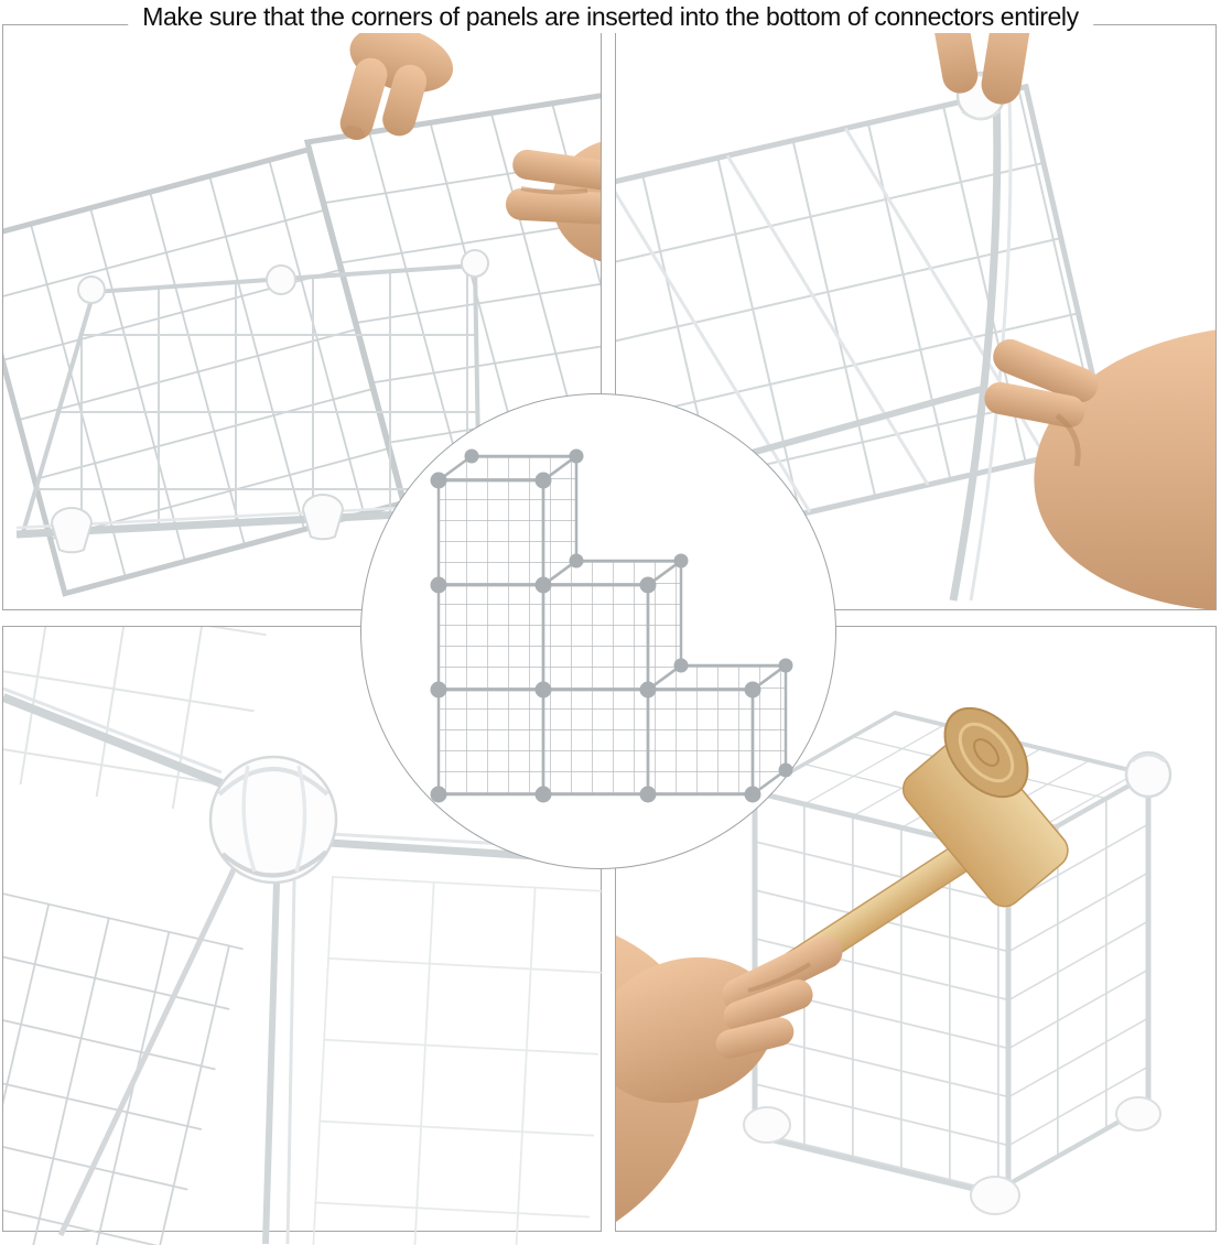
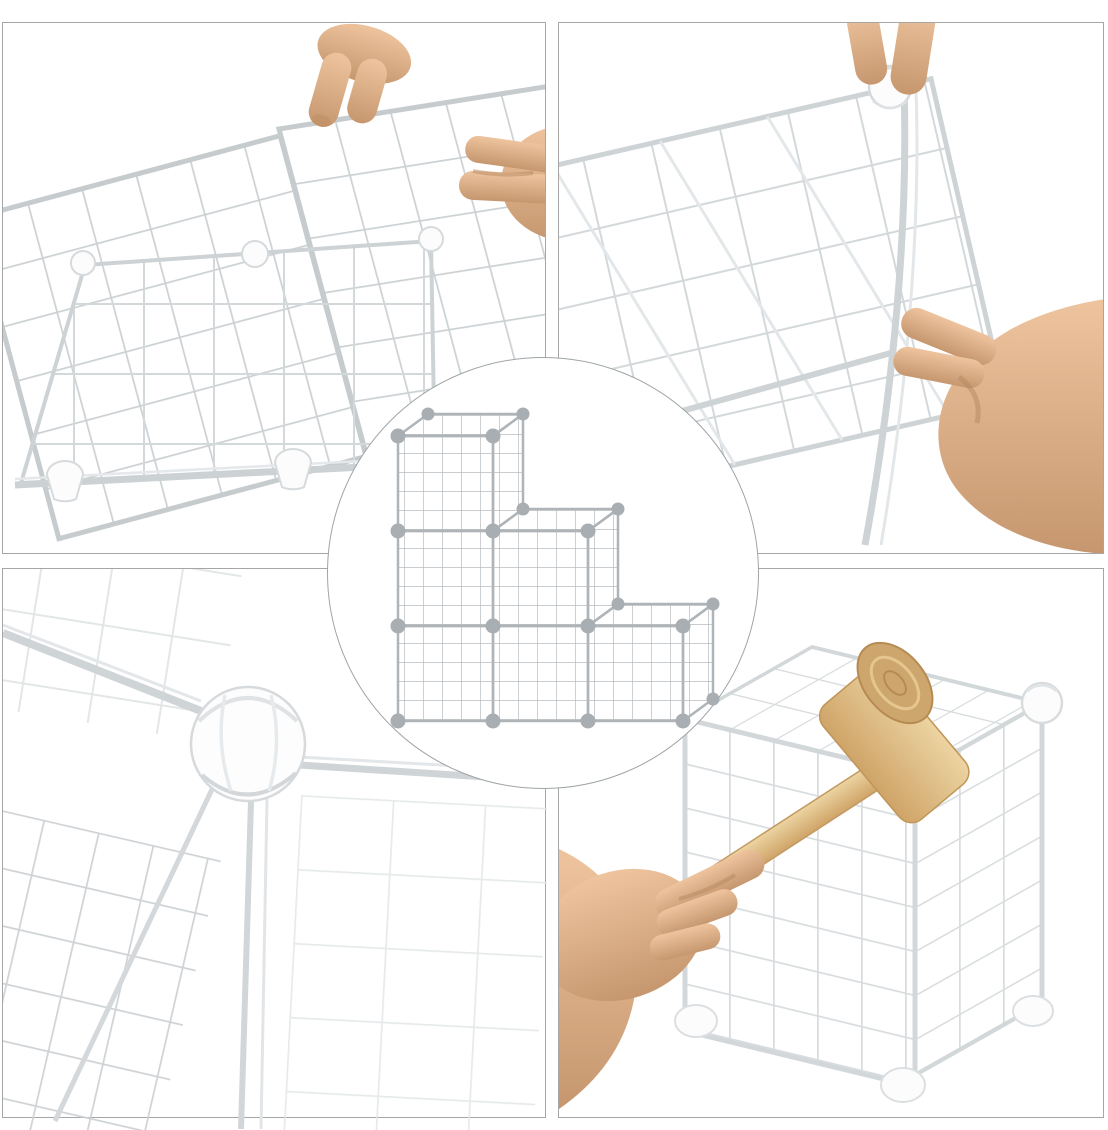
- Make sure that the corners of panels are inserted into the bottom of connectors entirely
